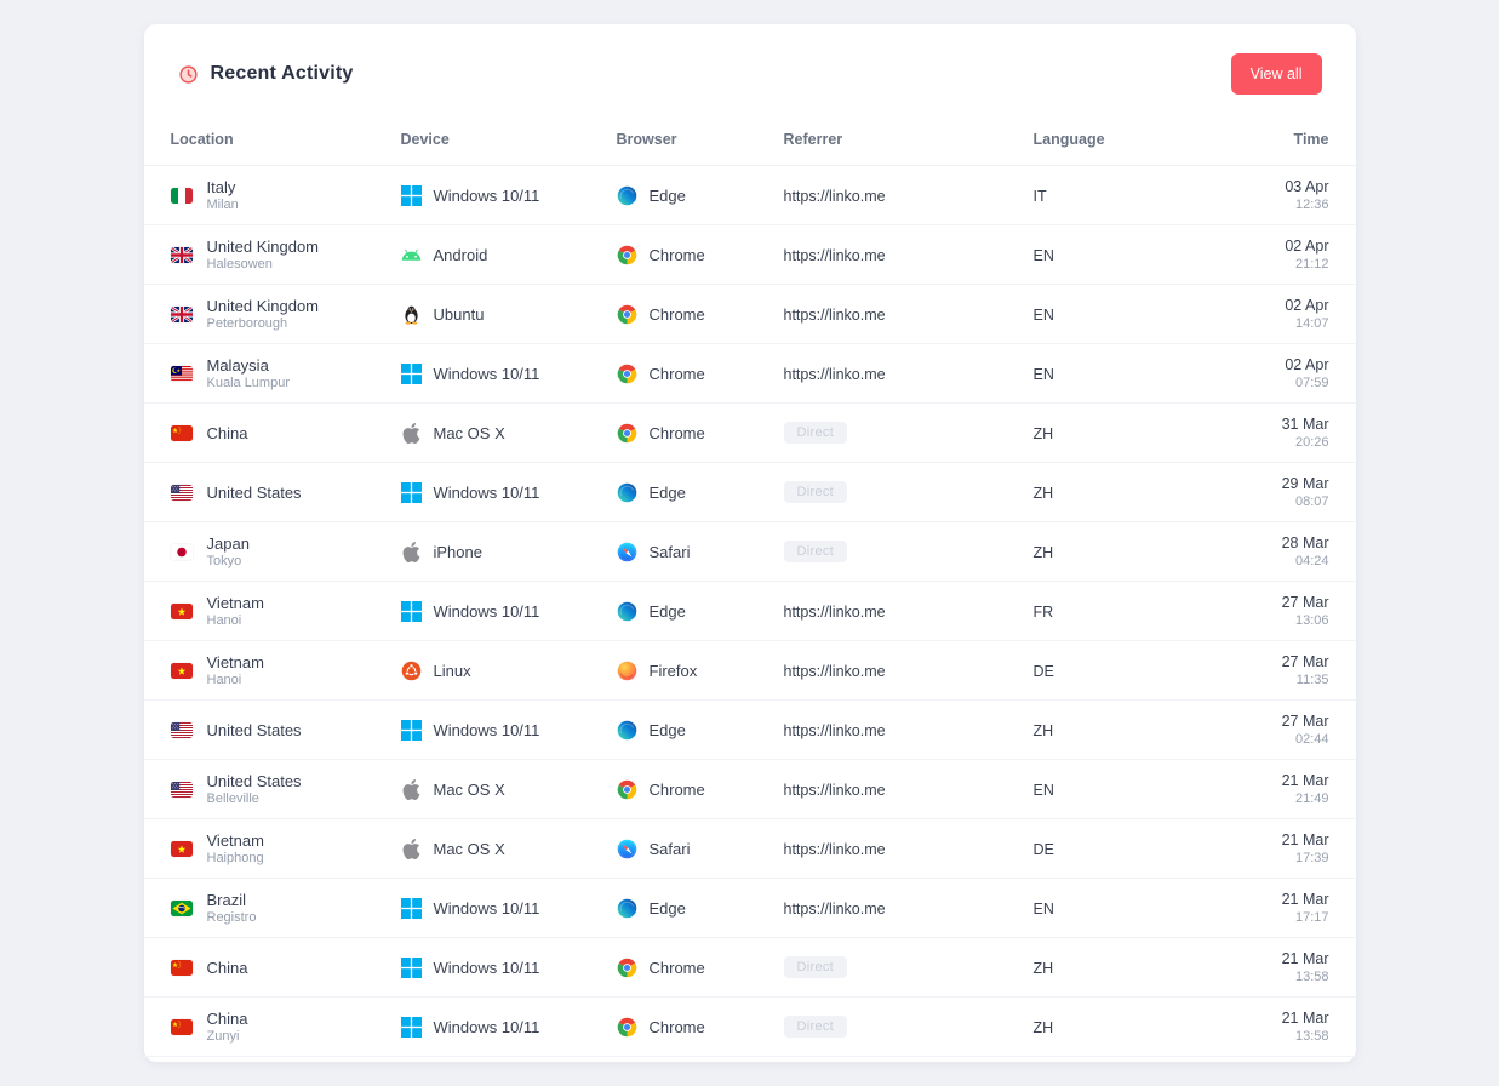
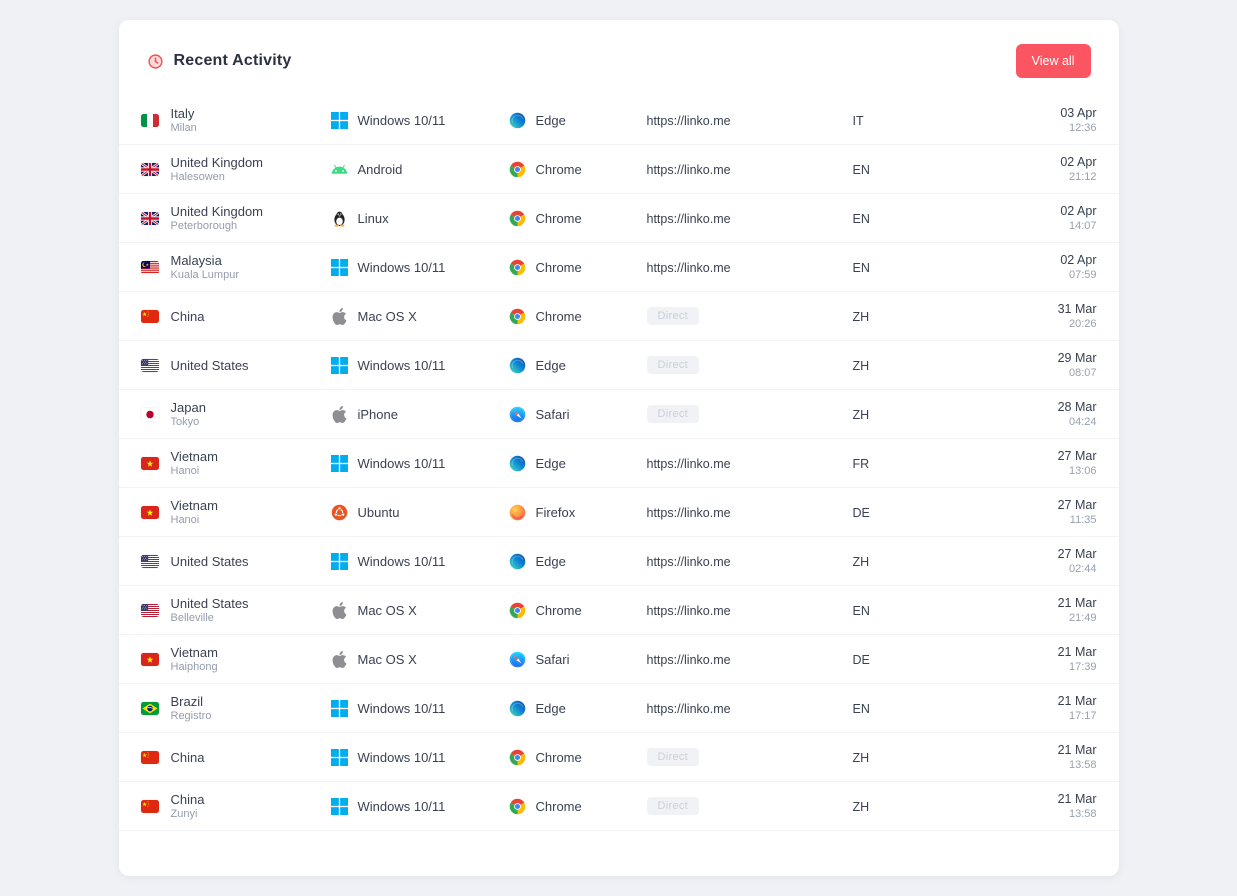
  Recent Activity
  View all
- Location
- Device
- Browser
- Referrer
- Language
- Time
  Italy
  Milan
  Windows 10/11
  Edge
  https://linko.me
  IT
  03 Apr
  12:36
  United Kingdom
  Halesowen
  Android
  Chrome
  https://linko.me
  EN
  02 Apr
  21:12
  United Kingdom
  Peterborough
- Ubuntu
+ Linux
  Chrome
  https://linko.me
  EN
  02 Apr
  14:07
  Malaysia
  Kuala Lumpur
  Windows 10/11
  Chrome
  https://linko.me
  EN
  02 Apr
  07:59
  China
  Mac OS X
  Chrome
  Direct
  ZH
  31 Mar
  20:26
  United States
  Windows 10/11
  Edge
  Direct
  ZH
  29 Mar
  08:07
  Japan
  Tokyo
  iPhone
  Safari
  Direct
  ZH
  28 Mar
  04:24
  Vietnam
  Hanoi
  Windows 10/11
  Edge
  https://linko.me
  FR
  27 Mar
  13:06
  Vietnam
  Hanoi
- Linux
+ Ubuntu
  Firefox
  https://linko.me
  DE
  27 Mar
  11:35
  United States
  Windows 10/11
  Edge
  https://linko.me
  ZH
  27 Mar
  02:44
  United States
  Belleville
  Mac OS X
  Chrome
  https://linko.me
  EN
  21 Mar
  21:49
  Vietnam
  Haiphong
  Mac OS X
  Safari
  https://linko.me
  DE
  21 Mar
  17:39
  Brazil
  Registro
  Windows 10/11
  Edge
  https://linko.me
  EN
  21 Mar
  17:17
  China
  Windows 10/11
  Chrome
  Direct
  ZH
  21 Mar
  13:58
  China
  Zunyi
  Windows 10/11
  Chrome
  Direct
  ZH
  21 Mar
  13:58
